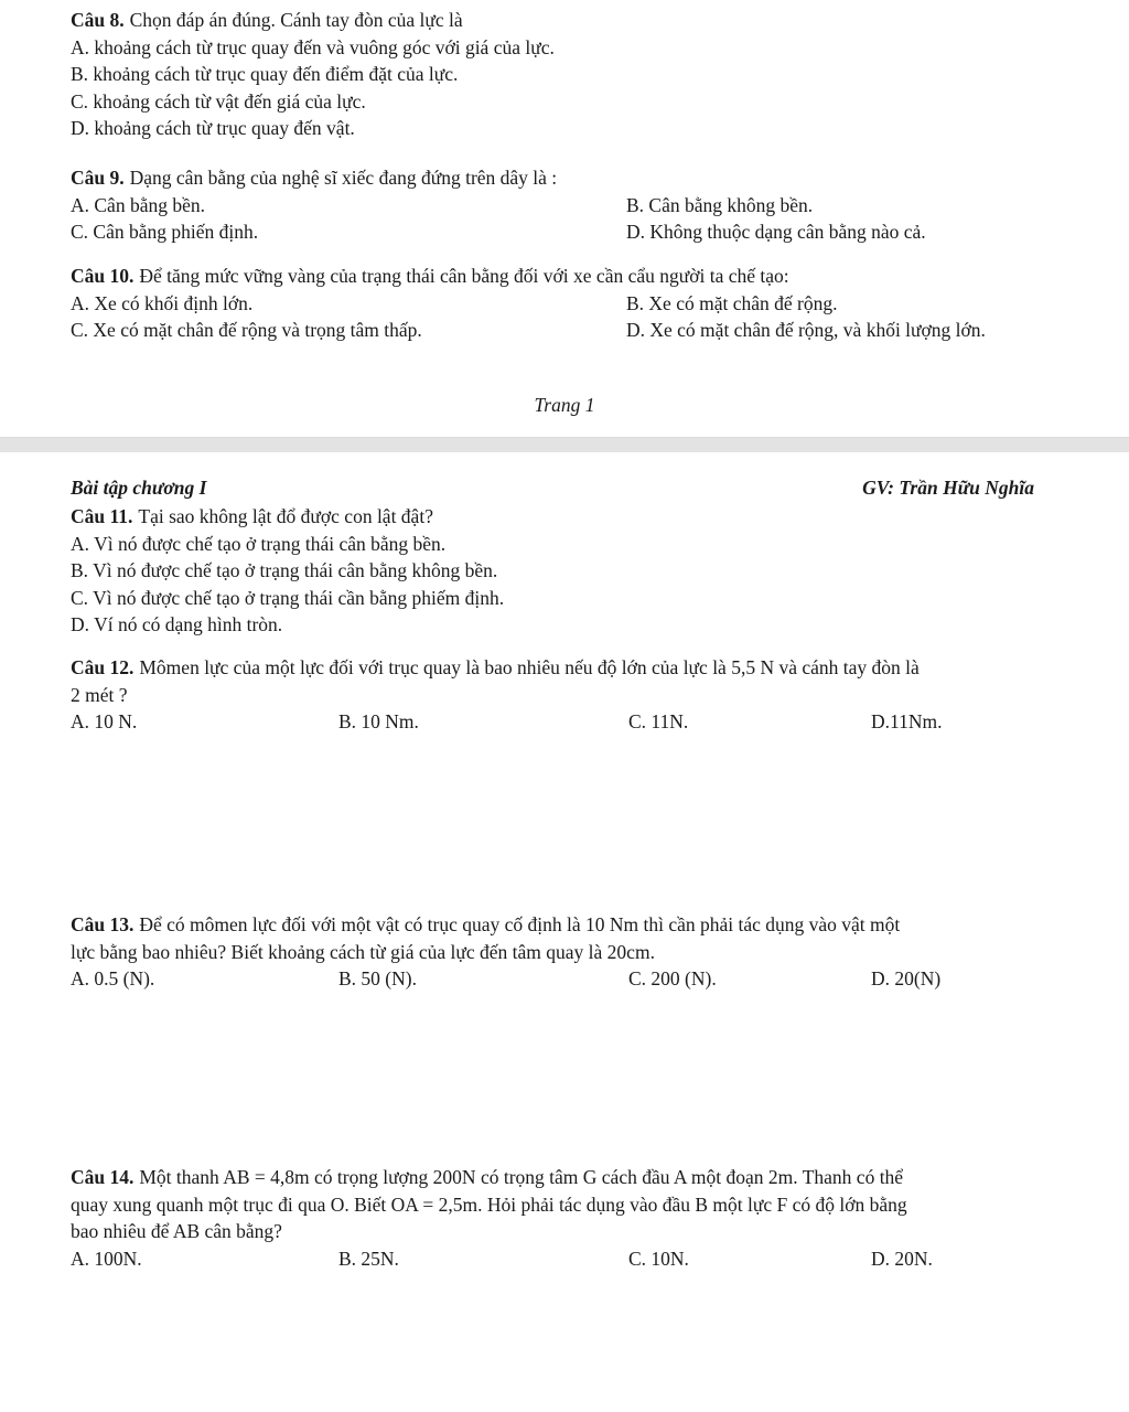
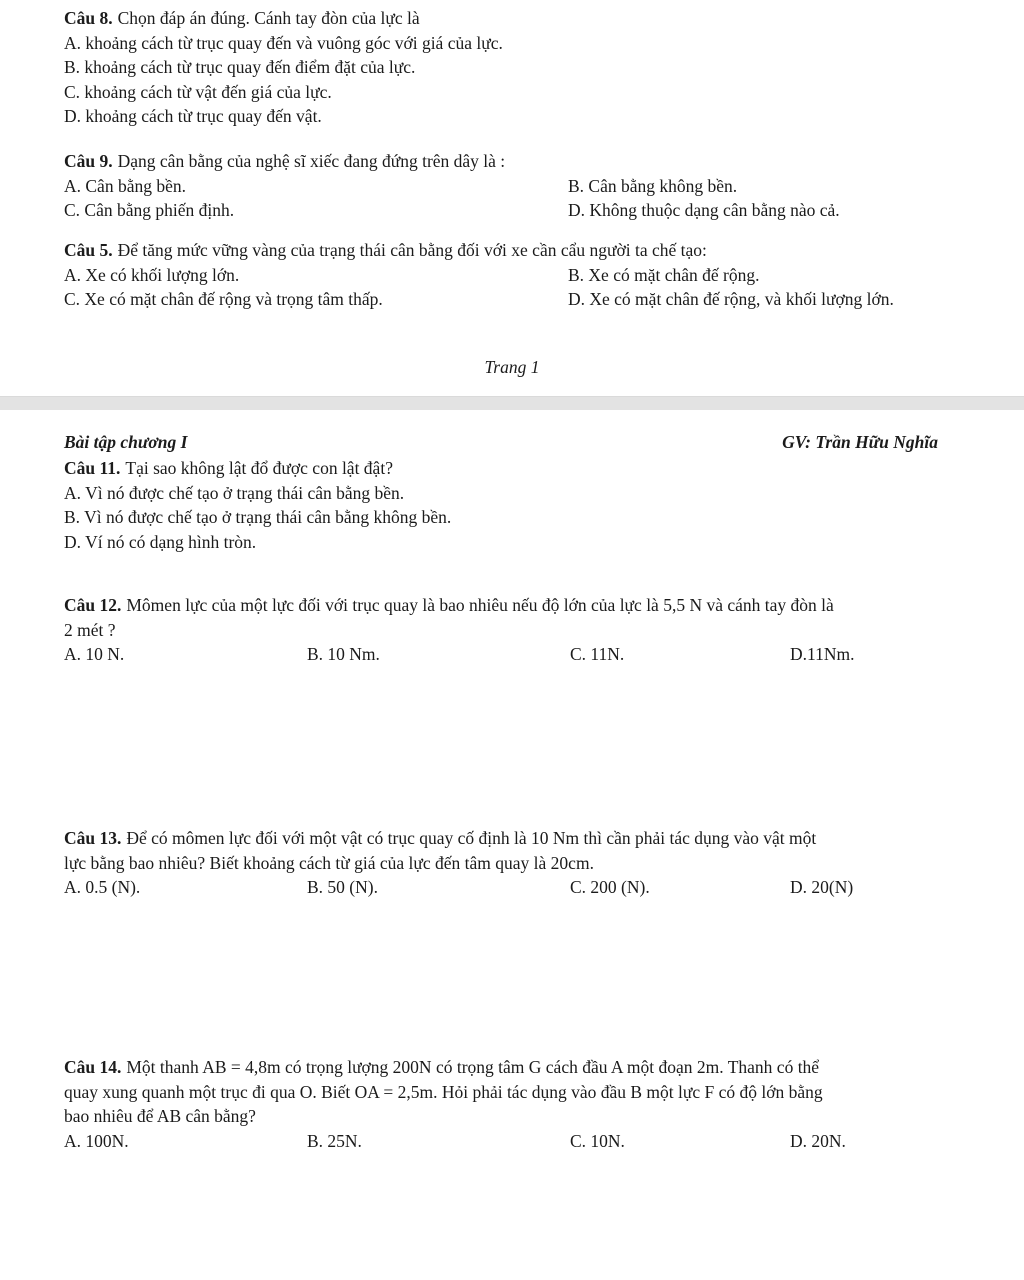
  Câu 8. Chọn đáp án đúng. Cánh tay đòn của lực là
  A. khoảng cách từ trục quay đến và vuông góc với giá của lực.
  B. khoảng cách từ trục quay đến điểm đặt của lực.
  C. khoảng cách từ vật đến giá của lực.
  D. khoảng cách từ trục quay đến vật.
  Câu 9. Dạng cân bằng của nghệ sĩ xiếc đang đứng trên dây là :
  A. Cân bằng bền.
  B. Cân bằng không bền.
  C. Cân bằng phiến định.
  D. Không thuộc dạng cân bằng nào cả.
- Câu 10. Để tăng mức vững vàng của trạng thái cân bằng đối với xe cần cẩu người ta chế tạo:
+ Câu 5. Để tăng mức vững vàng của trạng thái cân bằng đối với xe cần cẩu người ta chế tạo:
- A. Xe có khối định lớn.
+ A. Xe có khối lượng lớn.
  B. Xe có mặt chân đế rộng.
  C. Xe có mặt chân đế rộng và trọng tâm thấp.
  D. Xe có mặt chân đế rộng, và khối lượng lớn.
  Trang 1
  Bài tập chương I
  GV: Trần Hữu Nghĩa
  Câu 11. Tại sao không lật đổ được con lật đật?
  A. Vì nó được chế tạo ở trạng thái cân bằng bền.
  B. Vì nó được chế tạo ở trạng thái cân bằng không bền.
- C. Vì nó được chế tạo ở trạng thái cần bằng phiếm định.
  D. Ví nó có dạng hình tròn.
  Câu 12. Mômen lực của một lực đối với trục quay là bao nhiêu nếu độ lớn của lực là 5,5 N và cánh tay đòn là
  2 mét ?
  A. 10 N.
  B. 10 Nm.
  C. 11N.
  D.11Nm.
  Câu 13. Để có mômen lực đối với một vật có trục quay cố định là 10 Nm thì cần phải tác dụng vào vật một
  lực bằng bao nhiêu? Biết khoảng cách từ giá của lực đến tâm quay là 20cm.
  A. 0.5 (N).
  B. 50 (N).
  C. 200 (N).
  D. 20(N)
  Câu 14. Một thanh AB = 4,8m có trọng lượng 200N có trọng tâm G cách đầu A một đoạn 2m. Thanh có thể
  quay xung quanh một trục đi qua O. Biết OA = 2,5m. Hỏi phải tác dụng vào đầu B một lực F có độ lớn bằng
  bao nhiêu để AB cân bằng?
  A. 100N.
  B. 25N.
  C. 10N.
  D. 20N.
